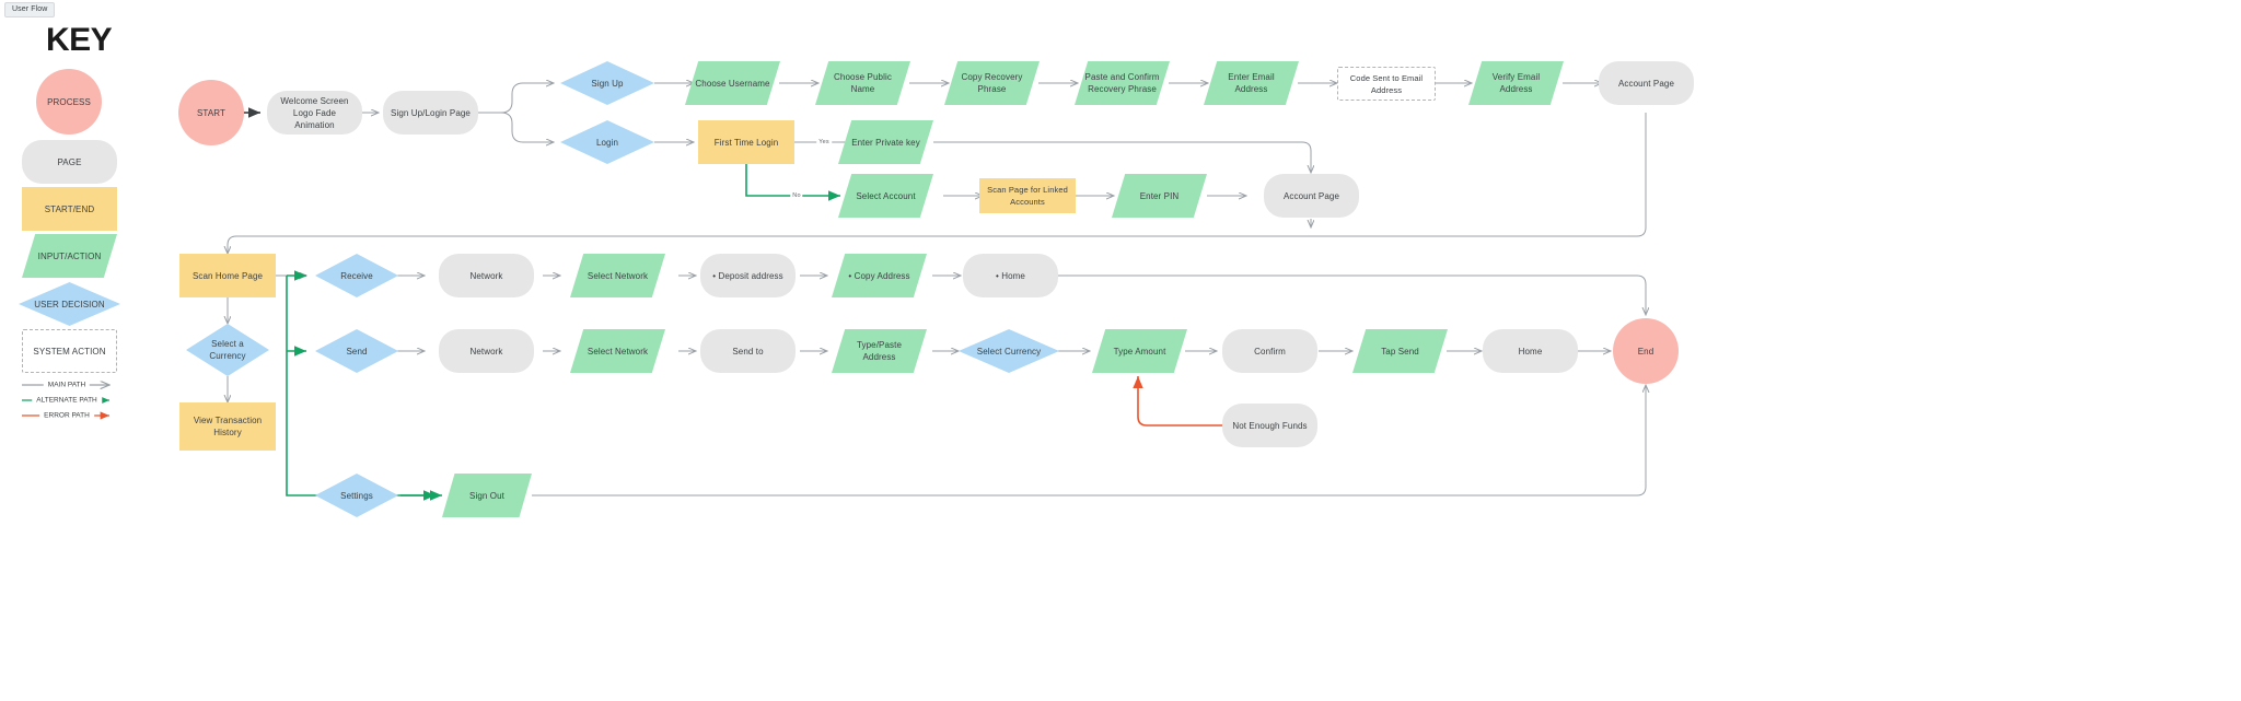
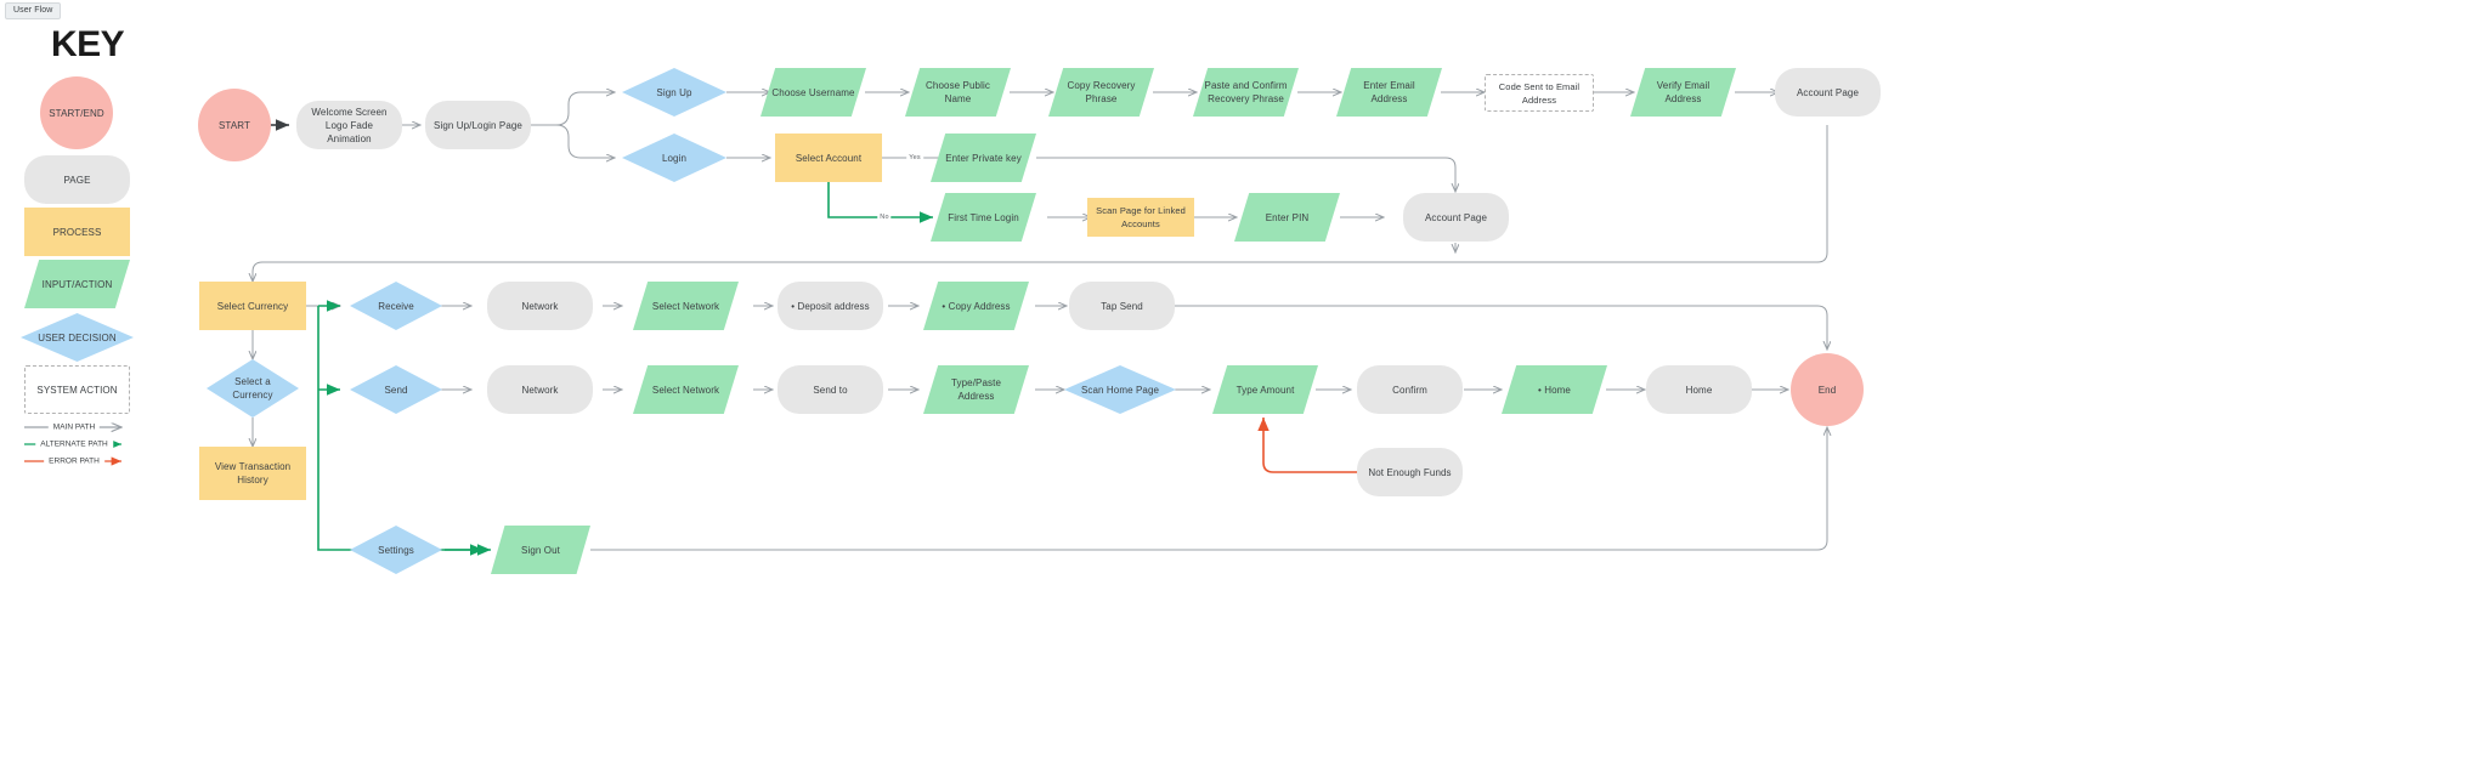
  KEY
- PROCESS
+ START/END
  PAGE
- START/END
+ PROCESS
  INPUT/ACTION
  USER DECISION
  SYSTEM ACTION
  START
  Welcome Screen
  Logo Fade Animation
  Sign Up/Login Page
  Sign Up
  Choose Username
  Choose Public
  Name
  Copy Recovery
  Phrase
  Paste and Confirm
  Recovery Phrase
  Enter Email
  Address
  Code Sent to Email Address
  Verify Email
  Address
  Account Page
  Login
- First Time Login
+ Select Account
  Enter Private key
- Select Account
+ First Time Login
  Scan Page for Linked Accounts
  Enter PIN
  Account Page
- Scan Home Page
+ Select Currency
  Receive
  Network
  Select Network
  • Deposit address
  • Copy Address
- • Home
+ Tap Send
  Select a
  Currency
  View Transaction History
  Send
  Network
  Select Network
  Send to
  Type/Paste
  Address
- Select Currency
+ Scan Home Page
  Type Amount
  Confirm
- Tap Send
+ • Home
  Home
  End
  Not Enough Funds
  Settings
  Sign Out
